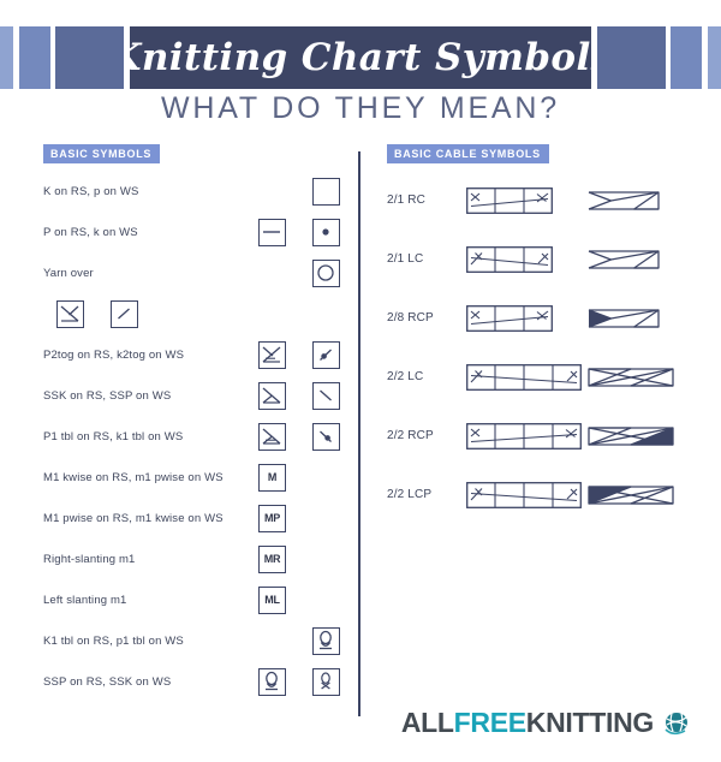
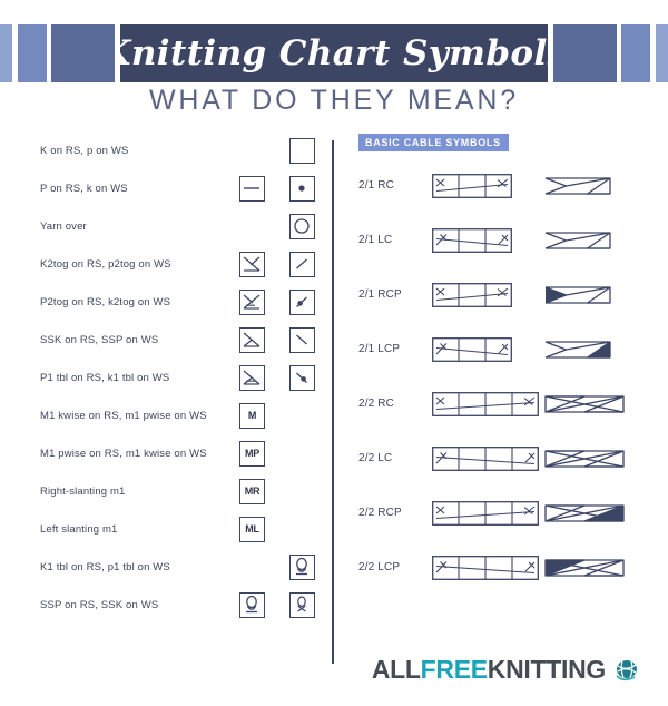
  nitting Chart Symbol
  WHAT DO THEY MEAN?
- BASIC SYMBOLS
  K on RS, p on WS
  P on RS, k on WS
  Yarn over
+ K2tog on RS, p2tog on WS
  P2tog on RS, k2tog on WS
  SSK on RS, SSP on WS
  P1 tbl on RS, k1 tbl on WS
  M1 kwise on RS, m1 pwise on WS
  M
  M1 pwise on RS, m1 kwise on WS
  MP
  Right-slanting m1
  MR
  Left slanting m1
  ML
  K1 tbl on RS, p1 tbl on WS
  SSP on RS, SSK on WS
  BASIC CABLE SYMBOLS
  2/1 RC
  2/1 LC
- 2/8 RCP
+ 2/1 RCP
+ 2/1 LCP
+ 2/2 RC
  2/2 LC
  2/2 RCP
  2/2 LCP
  ALL
  FREE
  KNITTING
